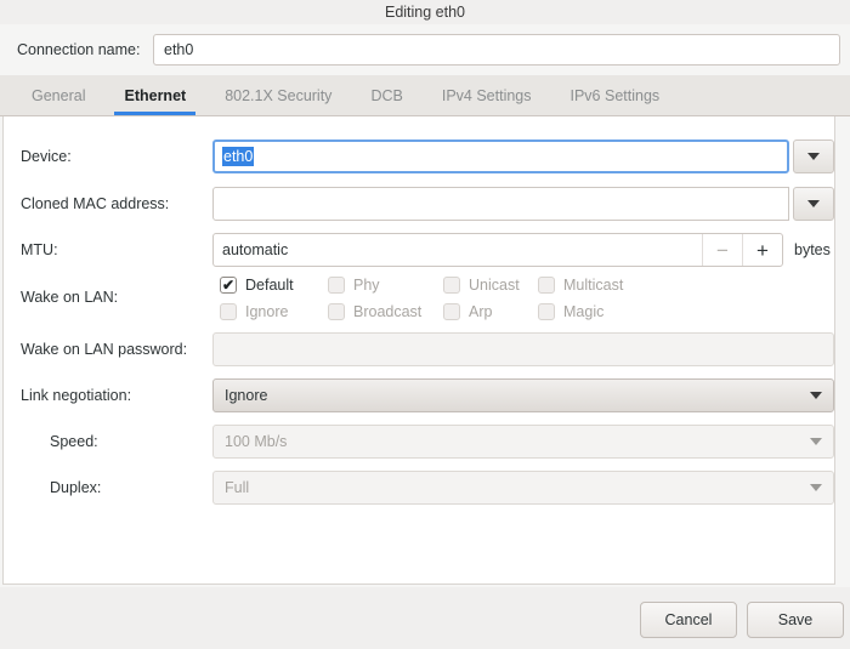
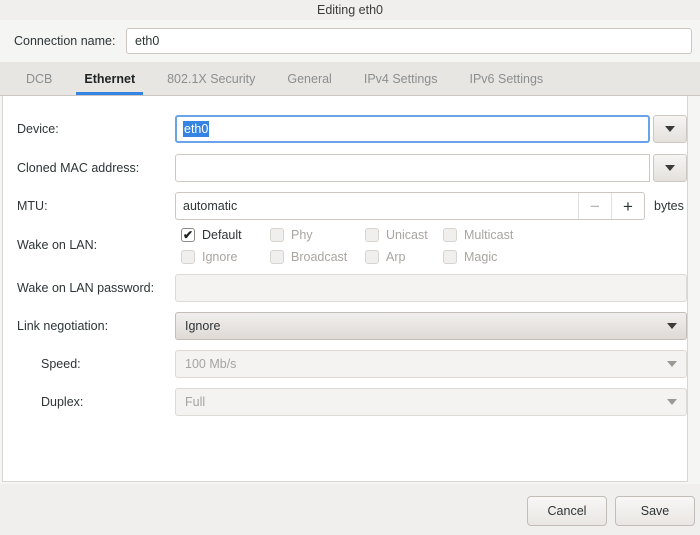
  Editing eth0
  Connection name:
  eth0
- General
+ DCB
  Ethernet
  802.1X Security
- DCB
+ General
  IPv4 Settings
  IPv6 Settings
  Device:
  eth0
  Cloned MAC address:
  MTU:
  automatic
  −
  +
  bytes
  Wake on LAN:
  ✔
  Default
  Phy
  Unicast
  Multicast
  Ignore
  Broadcast
  Arp
  Magic
  Wake on LAN password:
  Link negotiation:
  Ignore
  Speed:
  100 Mb/s
  Duplex:
  Full
  Cancel
  Save
